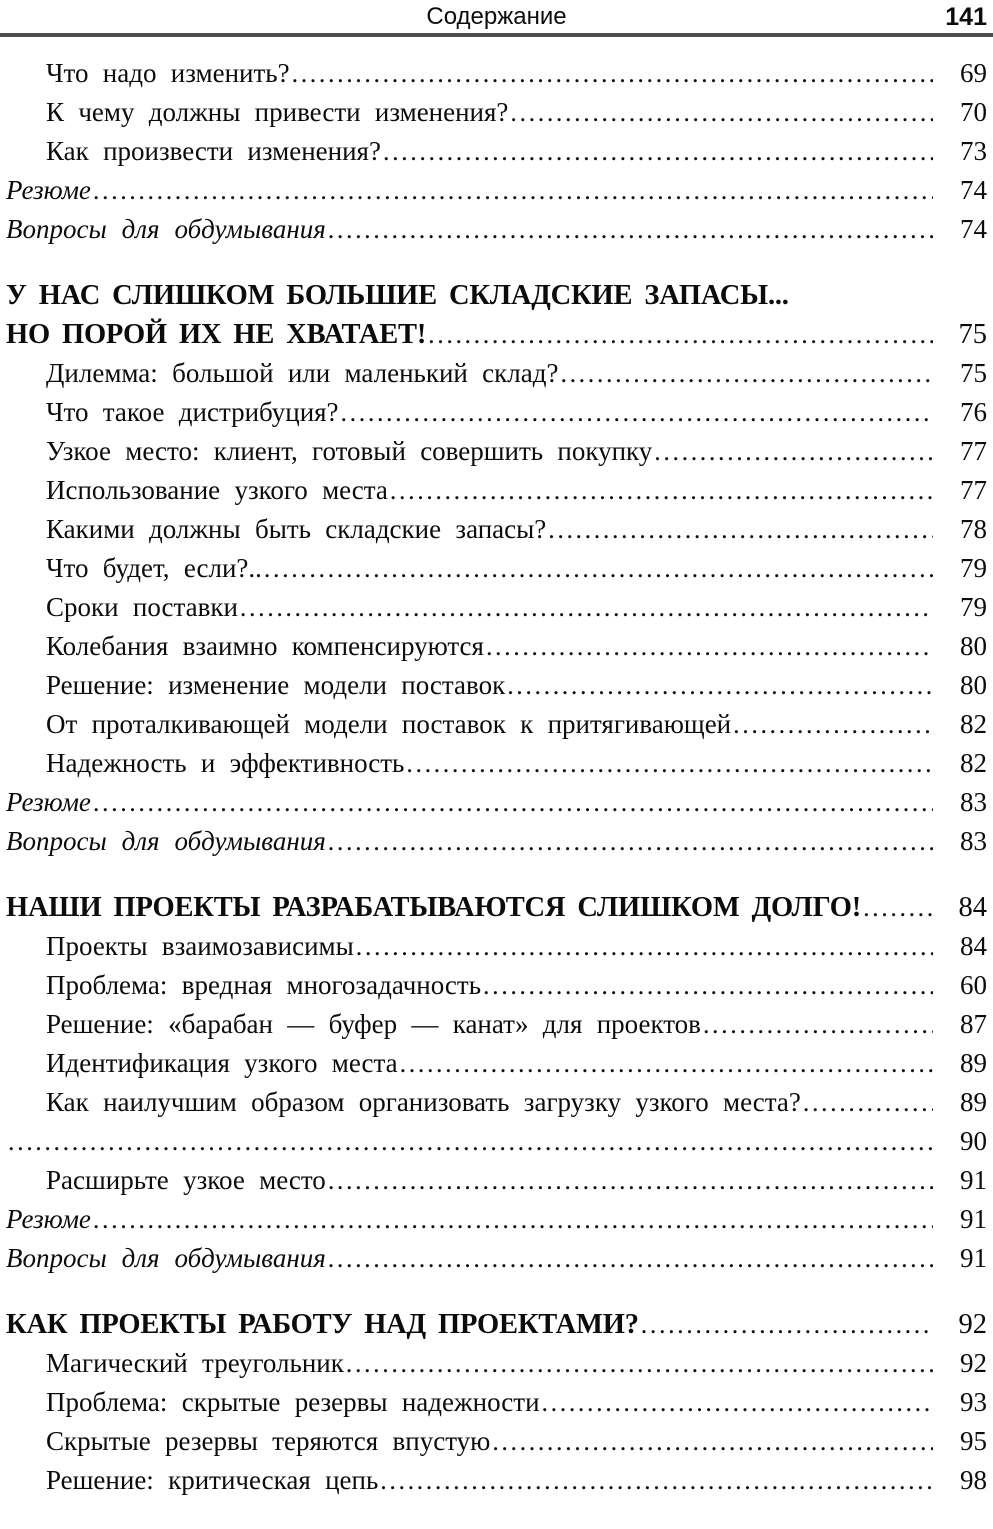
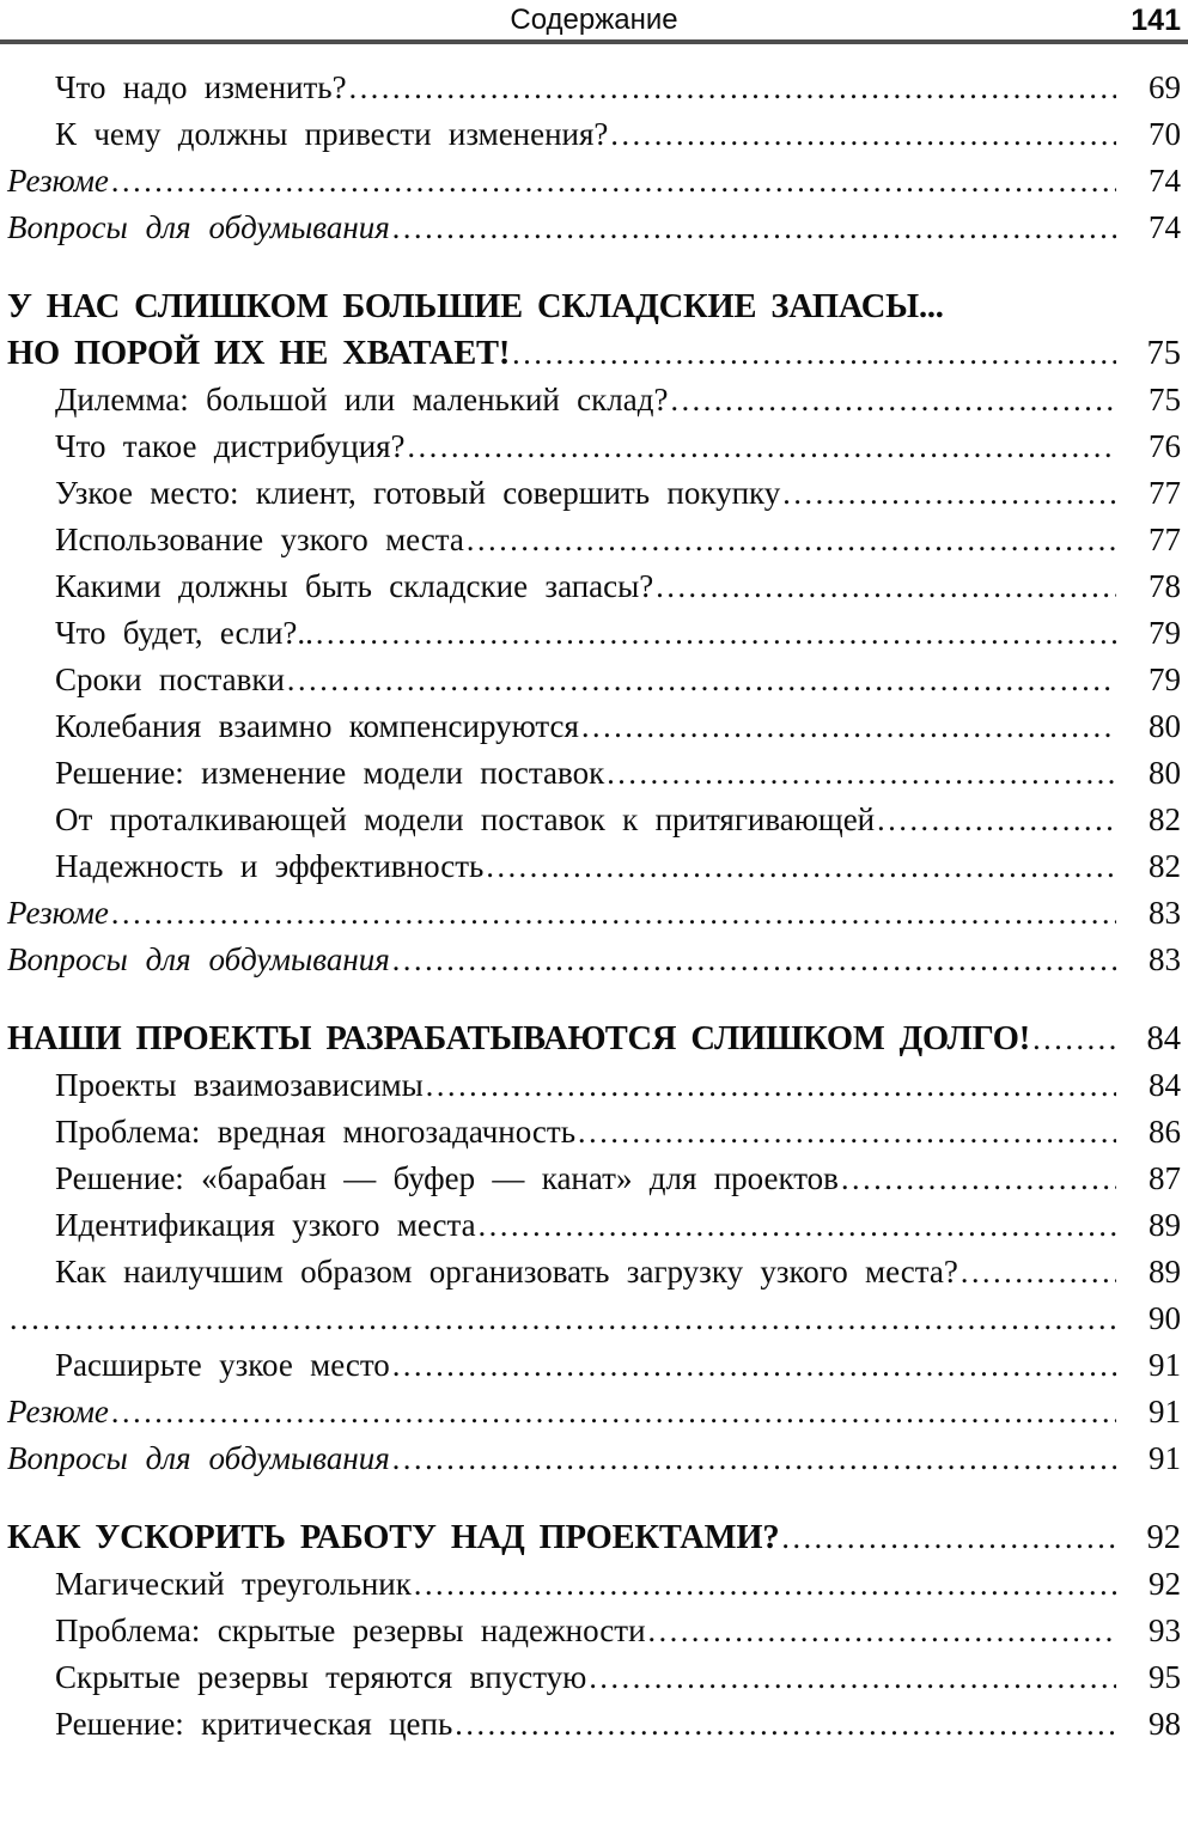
  Содержание
  141
  Что надо изменить?
  69
  К чему должны привести изменения?
  70
- Как произвести изменения?
- 73
  Резюме
  74
  Вопросы для обдумывания
  74
  У НАС СЛИШКОМ БОЛЬШИЕ СКЛАДСКИЕ ЗАПАСЫ...
  НО ПОРОЙ ИХ НЕ ХВАТАЕТ!
  75
  Дилемма: большой или маленький склад?
  75
  Что такое дистрибуция?
  76
  Узкое место: клиент, готовый совершить покупку
  77
  Использование узкого места
  77
  Какими должны быть складские запасы?
  78
  Что будет, если?..
  79
  Сроки поставки
  79
  Колебания взаимно компенсируются
  80
  Решение: изменение модели поставок
  80
  От проталкивающей модели поставок к притягивающей
  82
  Надежность и эффективность
  82
  Резюме
  83
  Вопросы для обдумывания
  83
  НАШИ ПРОЕКТЫ РАЗРАБАТЫВАЮТСЯ СЛИШКОМ ДОЛГО!
  84
  Проекты взаимозависимы
  84
  Проблема: вредная многозадачность
- 60
+ 86
  Решение: «барабан — буфер — канат» для проектов
  87
  Идентификация узкого места
  89
  Как наилучшим образом организовать загрузку узкого места?
  89
  90
  Расширьте узкое место
  91
  Резюме
  91
  Вопросы для обдумывания
  91
- КАК ПРОЕКТЫ РАБОТУ НАД ПРОЕКТАМИ?
+ КАК УСКОРИТЬ РАБОТУ НАД ПРОЕКТАМИ?
  92
  Магический треугольник
  92
  Проблема: скрытые резервы надежности
  93
  Скрытые резервы теряются впустую
  95
  Решение: критическая цепь
  98
